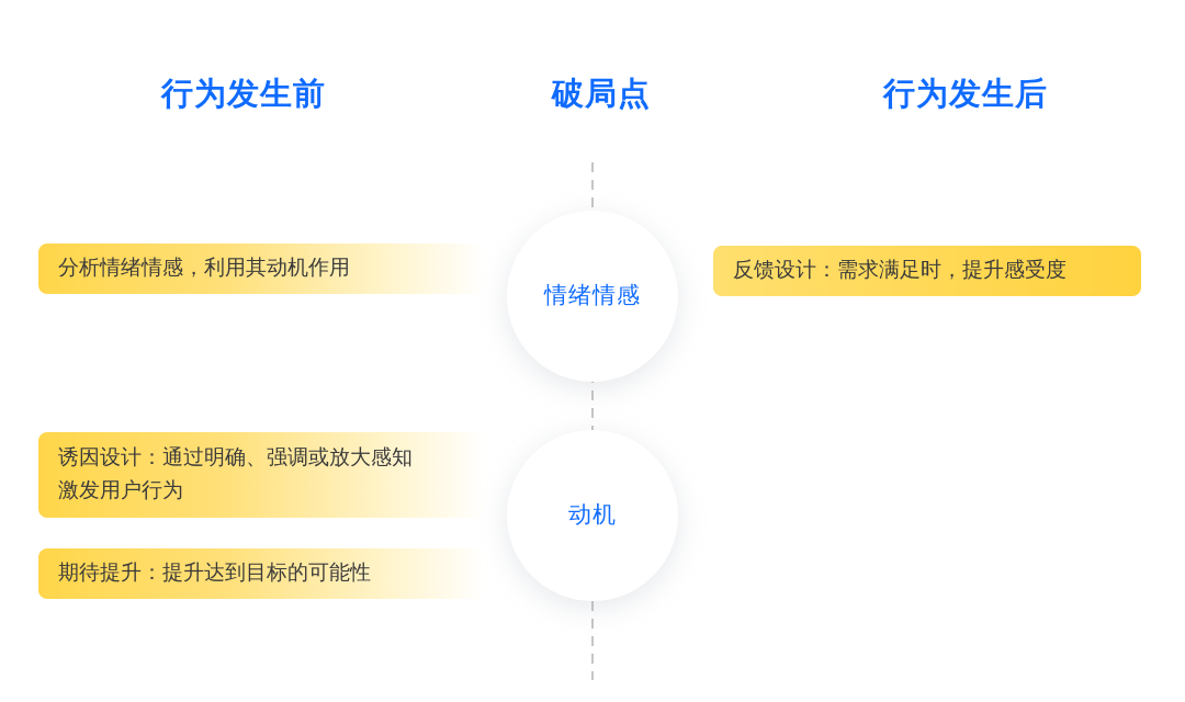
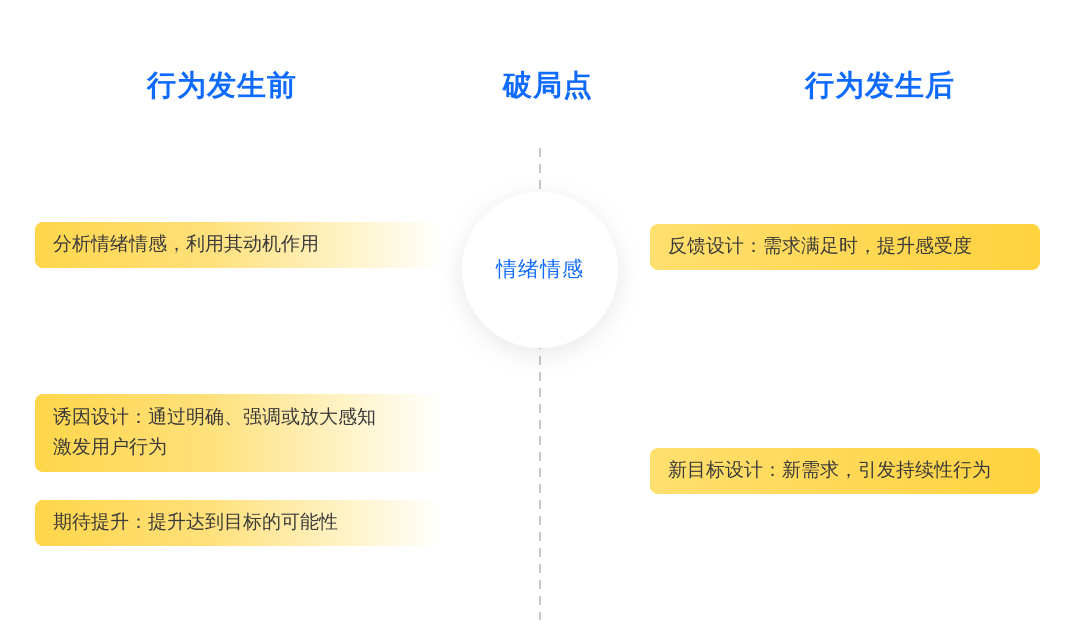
  行为发生前
  破局点
  行为发生后
  情绪情感
- 动机
  分析情绪情感，利用其动机作用
  诱因设计：通过明确、强调或放大感知
  激发用户行为
  期待提升：提升达到目标的可能性
  反馈设计：需求满足时，提升感受度
+ 新目标设计：新需求，引发持续性行为
